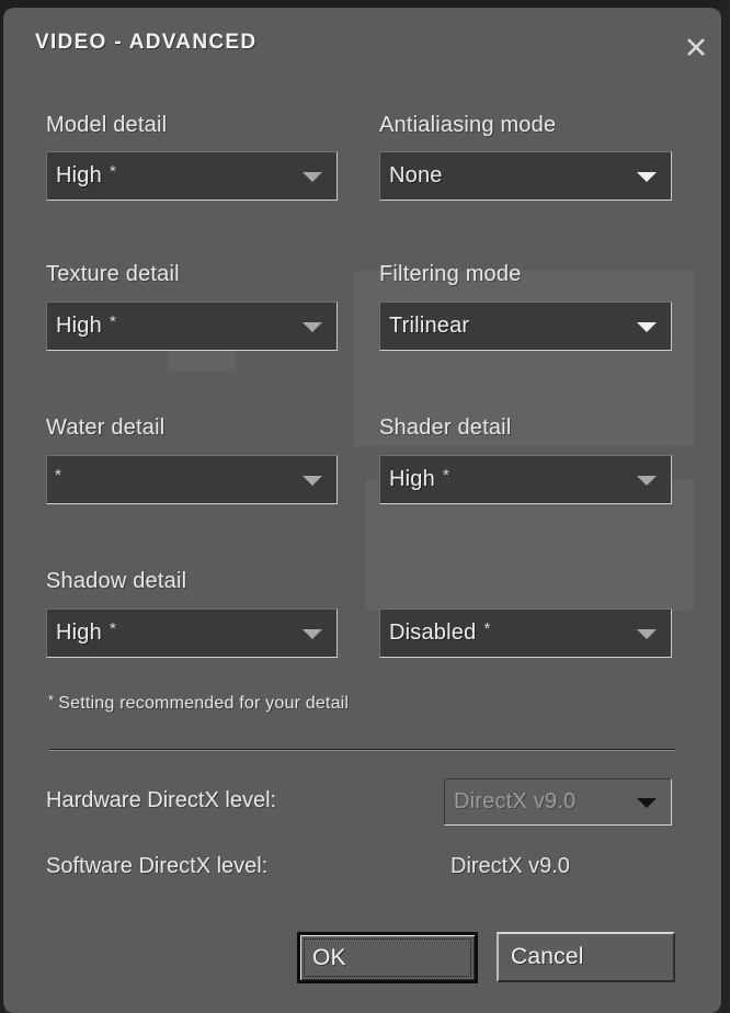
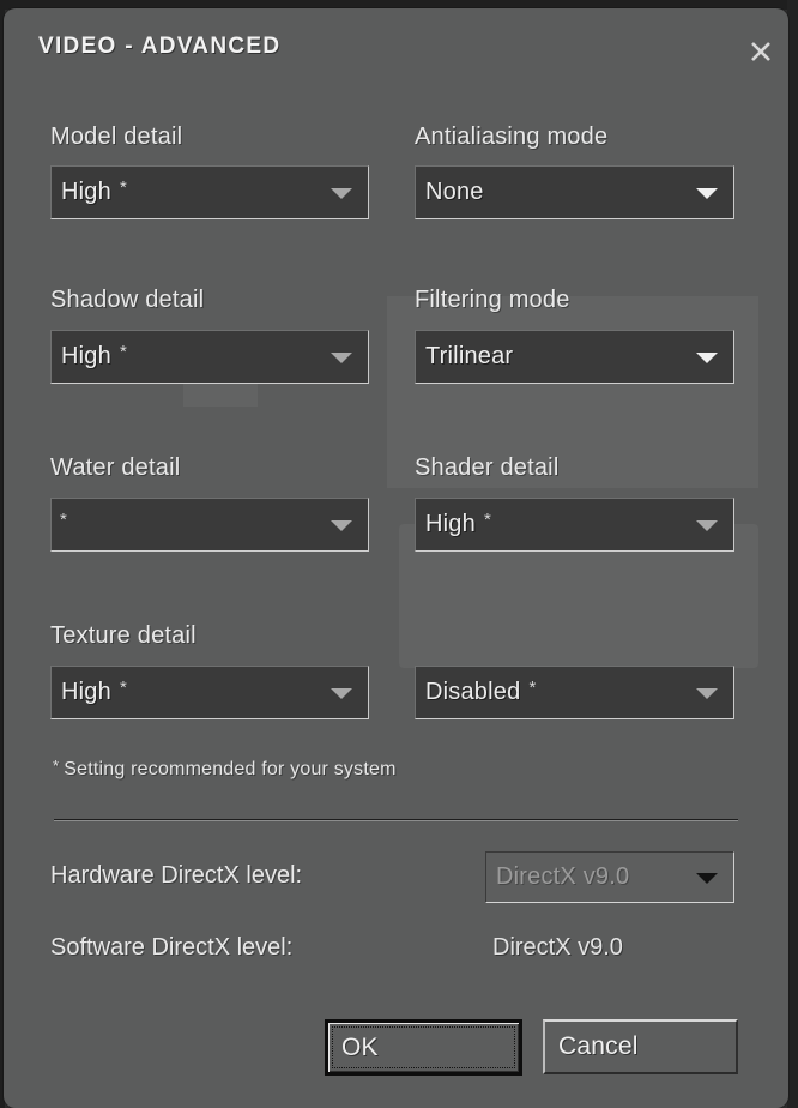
  VIDEO - ADVANCED
  Model detail
  High
  *
  Antialiasing mode
  None
- Texture detail
+ Shadow detail
  High
  *
  Filtering mode
  Trilinear
  Water detail
  *
  Shader detail
  High
  *
- Shadow detail
+ Texture detail
  High
  *
  Disabled
  *
- * Setting recommended for your detail
+ * Setting recommended for your system
  Hardware DirectX level:
  DirectX v9.0
  Software DirectX level:
  DirectX v9.0
  OK
  Cancel
